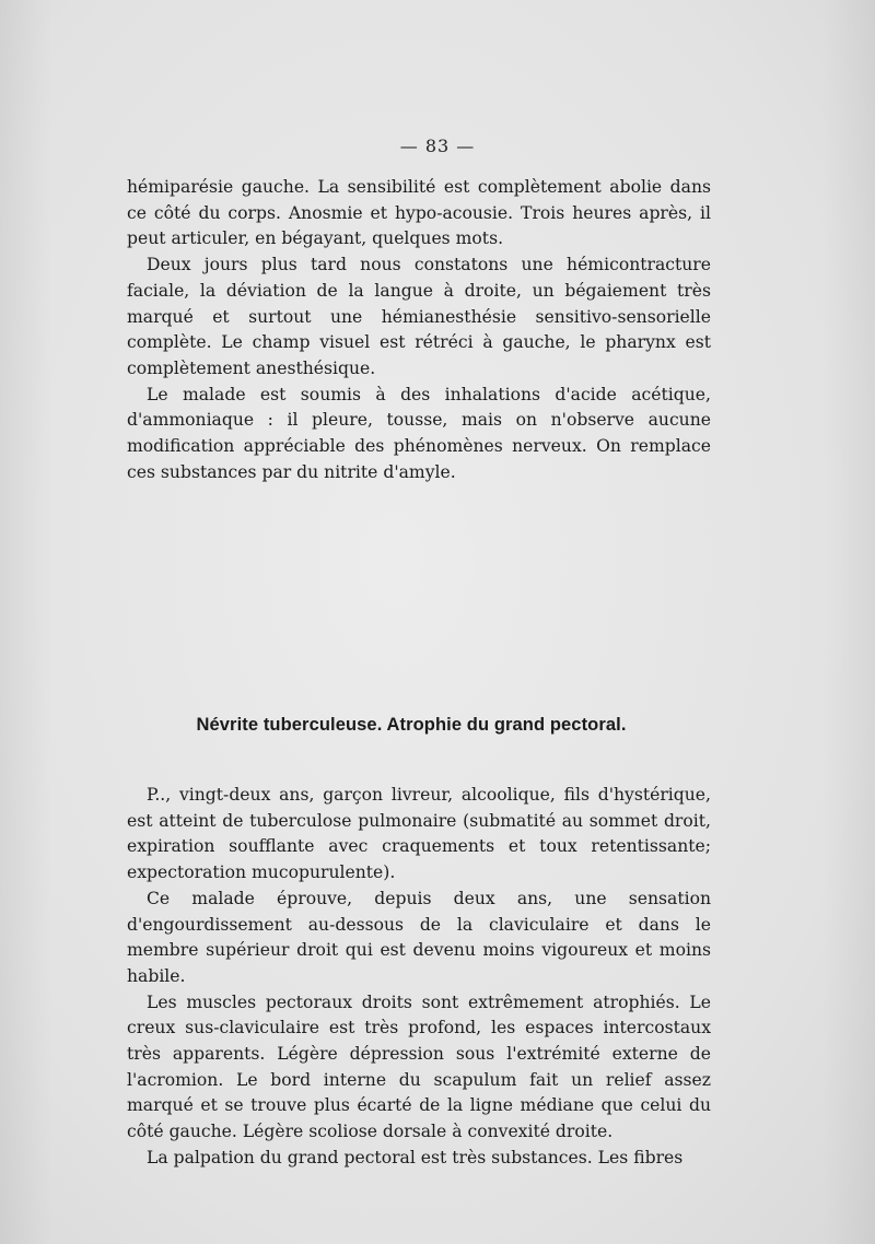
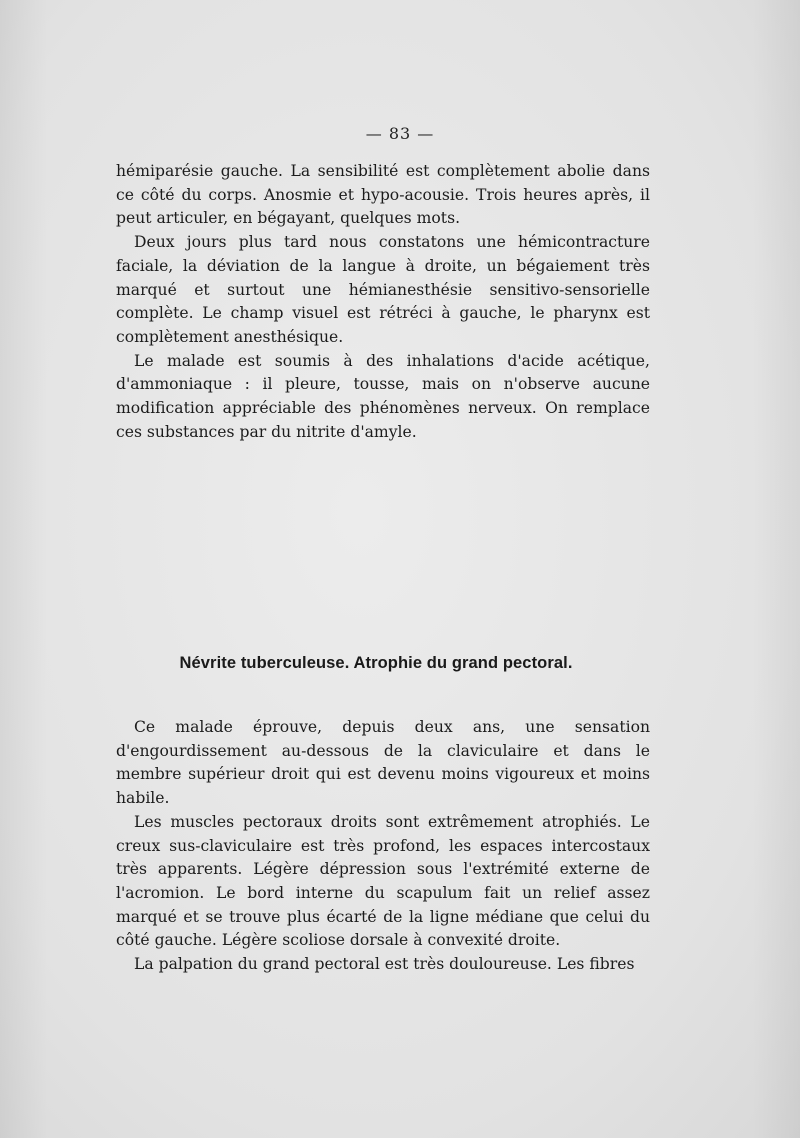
  — 83 —
  hémiparésie gauche. La sensibilité est complètement abolie dans ce côté du corps. Anosmie et hypo-acousie. Trois heures après, il peut articuler, en bégayant, quelques mots.
  Deux jours plus tard nous constatons une hémicontracture faciale, la déviation de la langue à droite, un bégaiement très marqué et surtout une hémianesthésie sensitivo-sensorielle complète. Le champ visuel est rétréci à gauche, le pharynx est complètement anesthésique.
  Le malade est soumis à des inhalations d'acide acétique, d'ammoniaque : il pleure, tousse, mais on n'observe aucune modification appréciable des phénomènes nerveux. On remplace ces substances par du nitrite d'amyle.
  Névrite tuberculeuse. Atrophie du grand pectoral.
- P.., vingt-deux ans, garçon livreur, alcoolique, fils d'hystérique, est atteint de tuberculose pulmonaire (submatité au sommet droit, expiration soufflante avec craquements et toux retentissante; expectoration mucopurulente).
  Ce malade éprouve, depuis deux ans, une sensation d'engourdissement au-dessous de la claviculaire et dans le membre supérieur droit qui est devenu moins vigoureux et moins habile.
  Les muscles pectoraux droits sont extrêmement atrophiés. Le creux sus-claviculaire est très profond, les espaces intercostaux très apparents. Légère dépression sous l'extrémité externe de l'acromion. Le bord interne du scapulum fait un relief assez marqué et se trouve plus écarté de la ligne médiane que celui du côté gauche. Légère scoliose dorsale à convexité droite.
- La palpation du grand pectoral est très substances. Les fibres
+ La palpation du grand pectoral est très douloureuse. Les fibres
